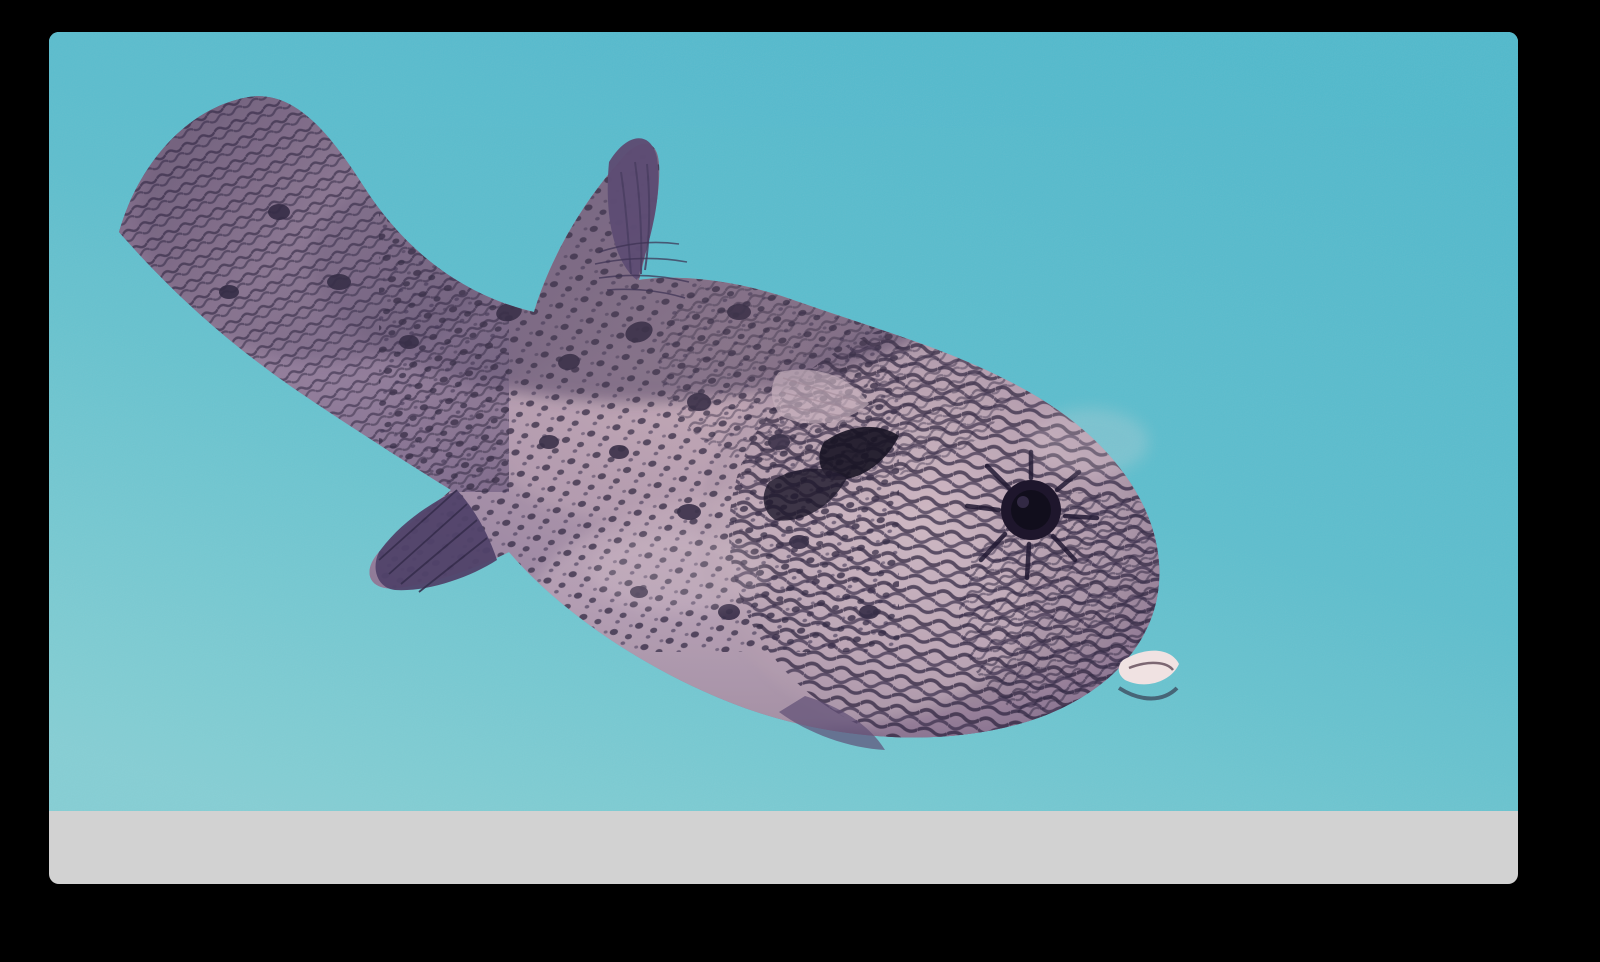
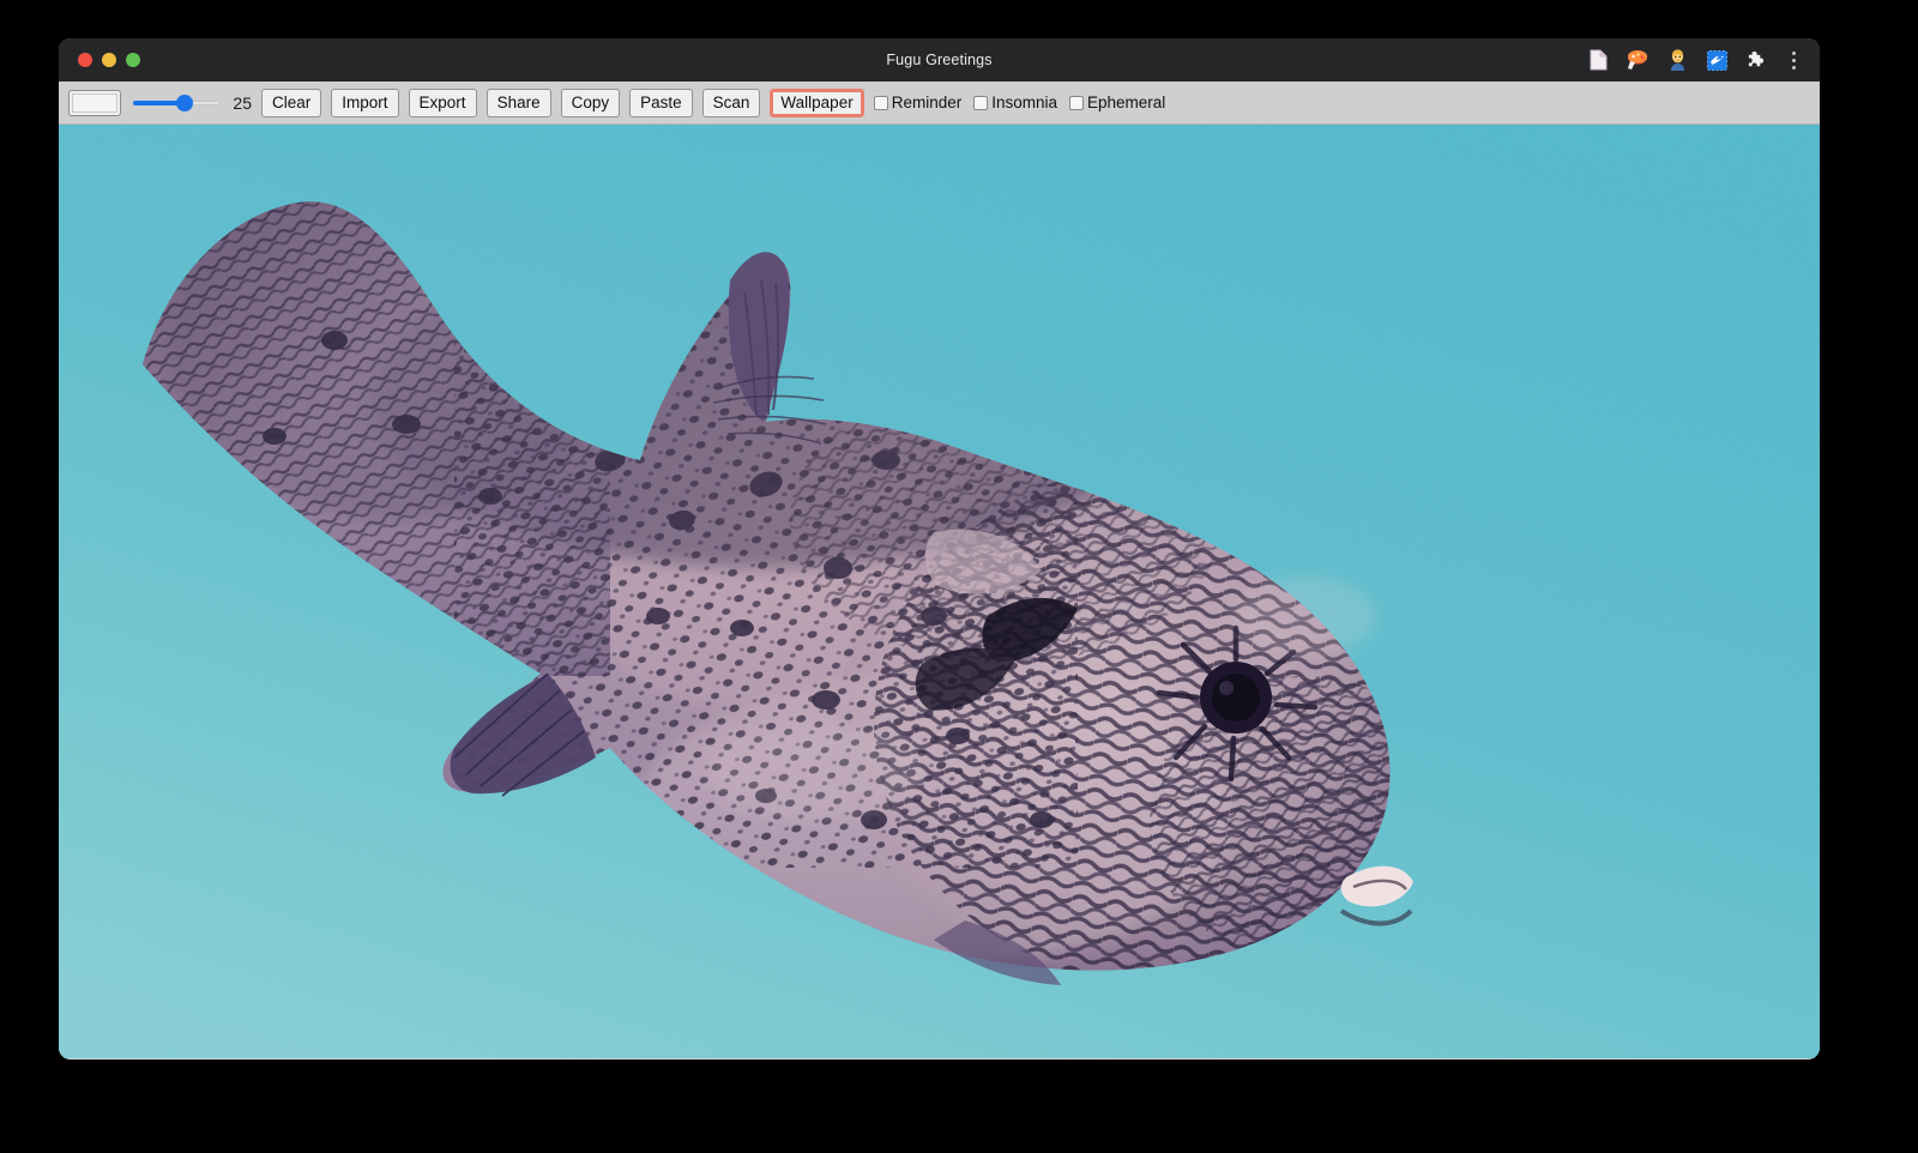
+ Fugu Greetings
+ 25
+ Clear
+ Import
+ Export
+ Share
+ Copy
+ Paste
+ Scan
+ Wallpaper
+ Reminder
+ Insomnia
+ Ephemeral
